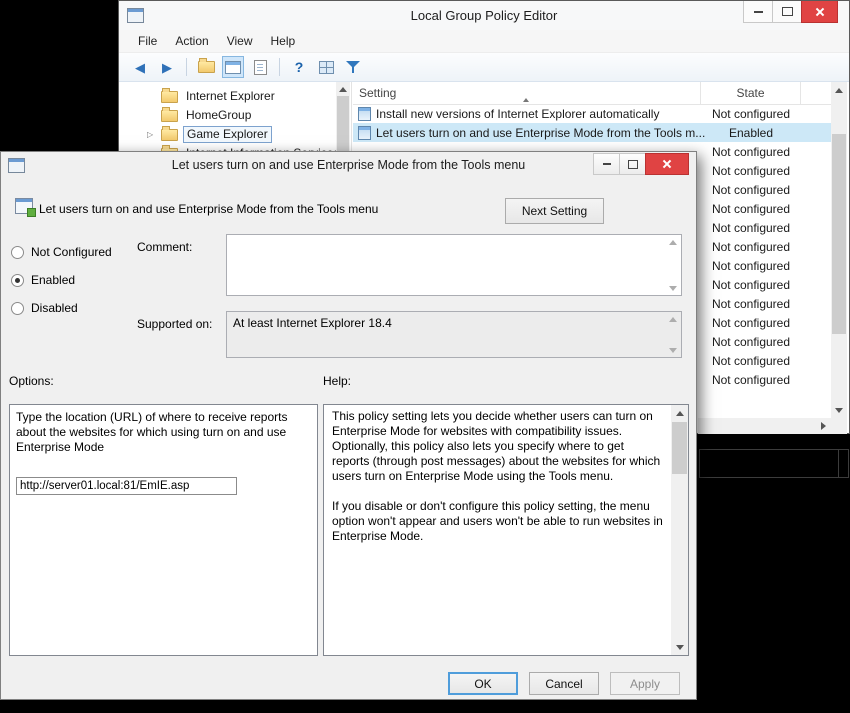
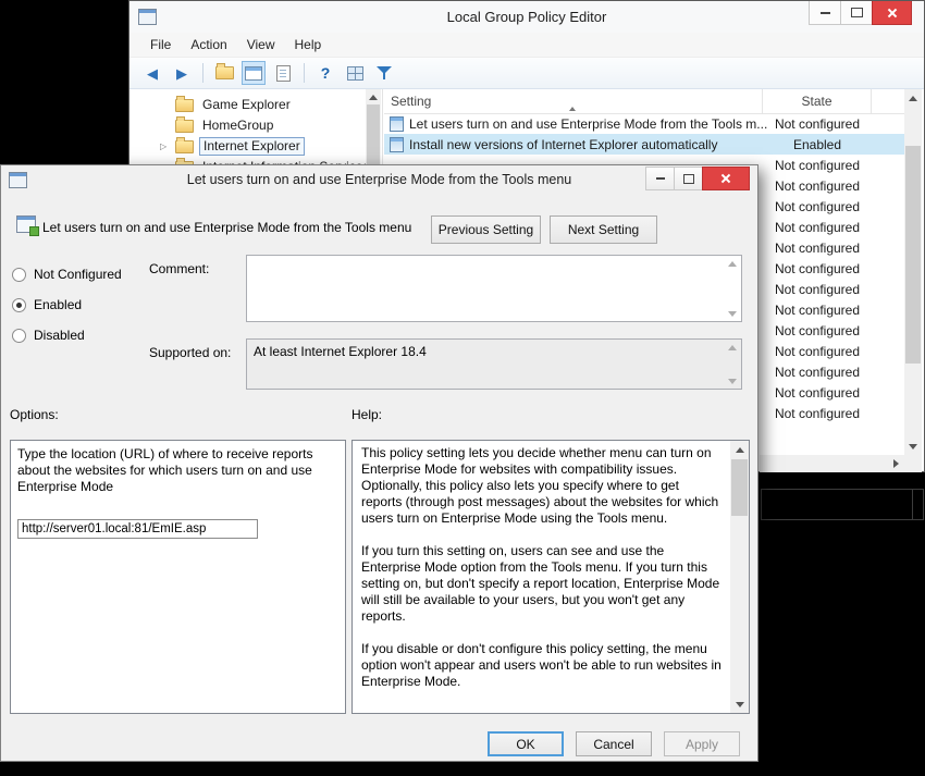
  Local Group Policy Editor
  File
  Action
  View
  Help
  ◀
  ▶
  ?
- Internet Explorer
+ Game Explorer
  HomeGroup
  ▷
- Game Explorer
+ Internet Explorer
  Setting
  State
- Install new versions of Internet Explorer automatically
+ Let users turn on and use Enterprise Mode from the Tools m...
  Not configured
- Let users turn on and use Enterprise Mode from the Tools m...
+ Install new versions of Internet Explorer automatically
  Enabled
  Not configured
  Not configured
  Not configured
  Not configured
  Not configured
  Not configured
  Not configured
  Not configured
  Not configured
  Not configured
  Not configured
  Not configured
  Not configured
  Let users turn on and use Enterprise Mode from the Tools menu
  Let users turn on and use Enterprise Mode from the Tools menu
+ Previous Setting
  Next Setting
  Not Configured
  Enabled
  Disabled
  Comment:
  Supported on:
  At least Internet Explorer 18.4
  Options:
  Help:
- Type the location (URL) of where to receive reports about the websites for which using turn on and use Enterprise Mode
+ Type the location (URL) of where to receive reports about the websites for which users turn on and use Enterprise Mode
  http://server01.local:81/EmIE.asp
- This policy setting lets you decide whether users can turn on Enterprise Mode for websites with compatibility issues. Optionally, this policy also lets you specify where to get reports (through post messages) about the websites for which users turn on Enterprise Mode using the Tools menu.
+ This policy setting lets you decide whether menu can turn on Enterprise Mode for websites with compatibility issues. Optionally, this policy also lets you specify where to get reports (through post messages) about the websites for which users turn on Enterprise Mode using the Tools menu.
+ If you turn this setting on, users can see and use the Enterprise Mode option from the Tools menu. If you turn this setting on, but don't specify a report location, Enterprise Mode will still be available to your users, but you won't get any reports.
  If you disable or don't configure this policy setting, the menu option won't appear and users won't be able to run websites in Enterprise Mode.
  OK
  Cancel
  Apply
